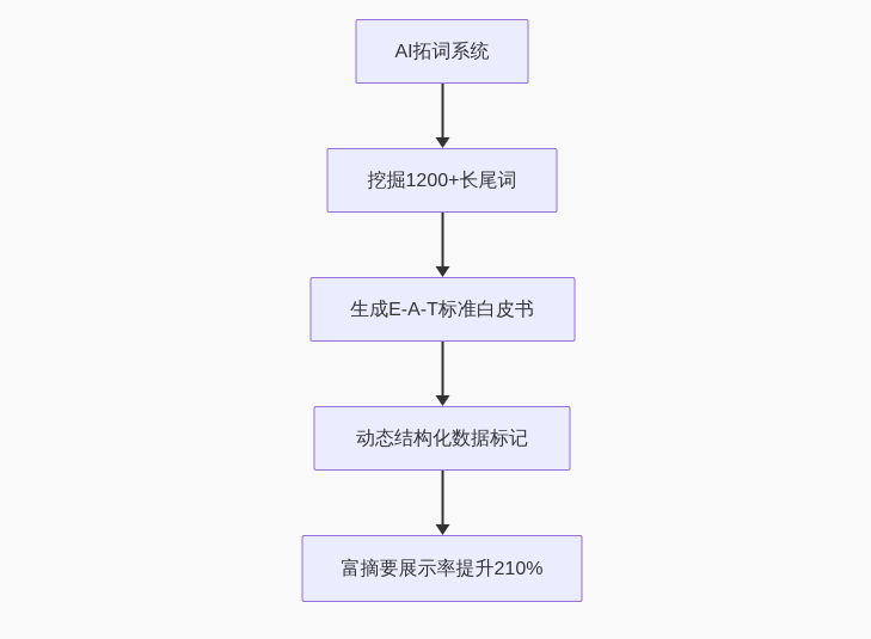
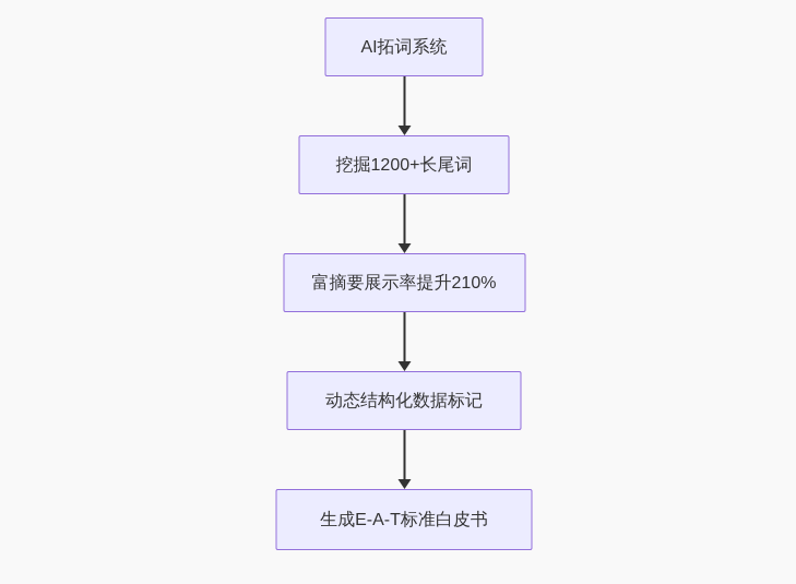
  AI拓词系统
  挖掘1200+长尾词
- 生成E-A-T标准白皮书
+ 富摘要展示率提升210%
  动态结构化数据标记
- 富摘要展示率提升210%
+ 生成E-A-T标准白皮书
